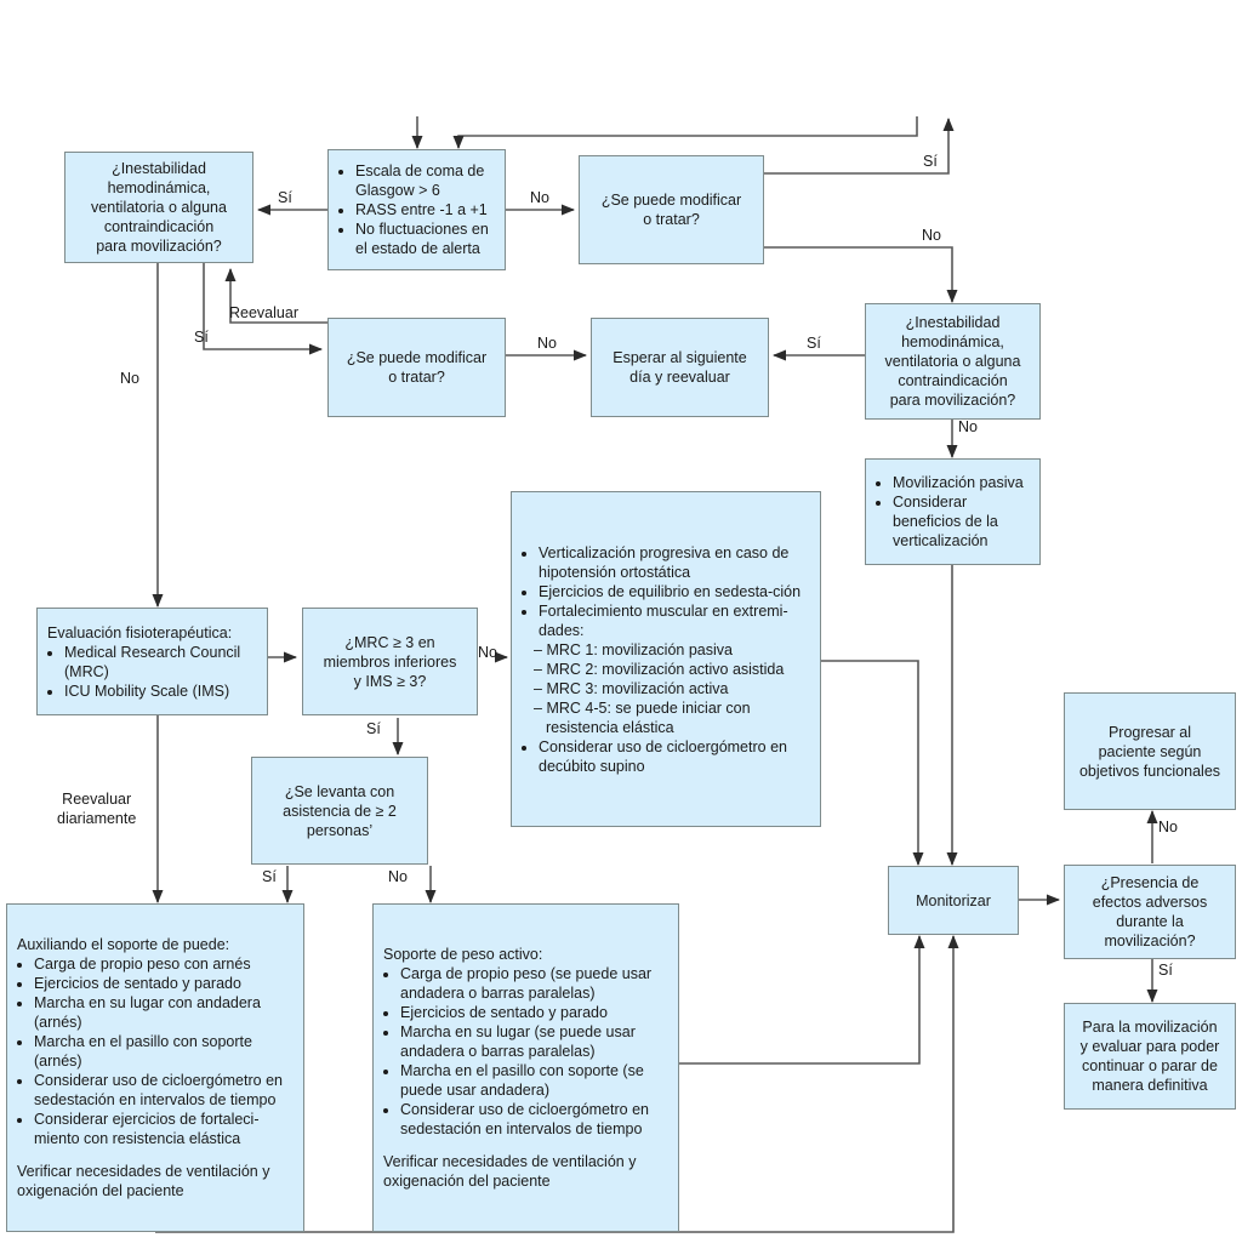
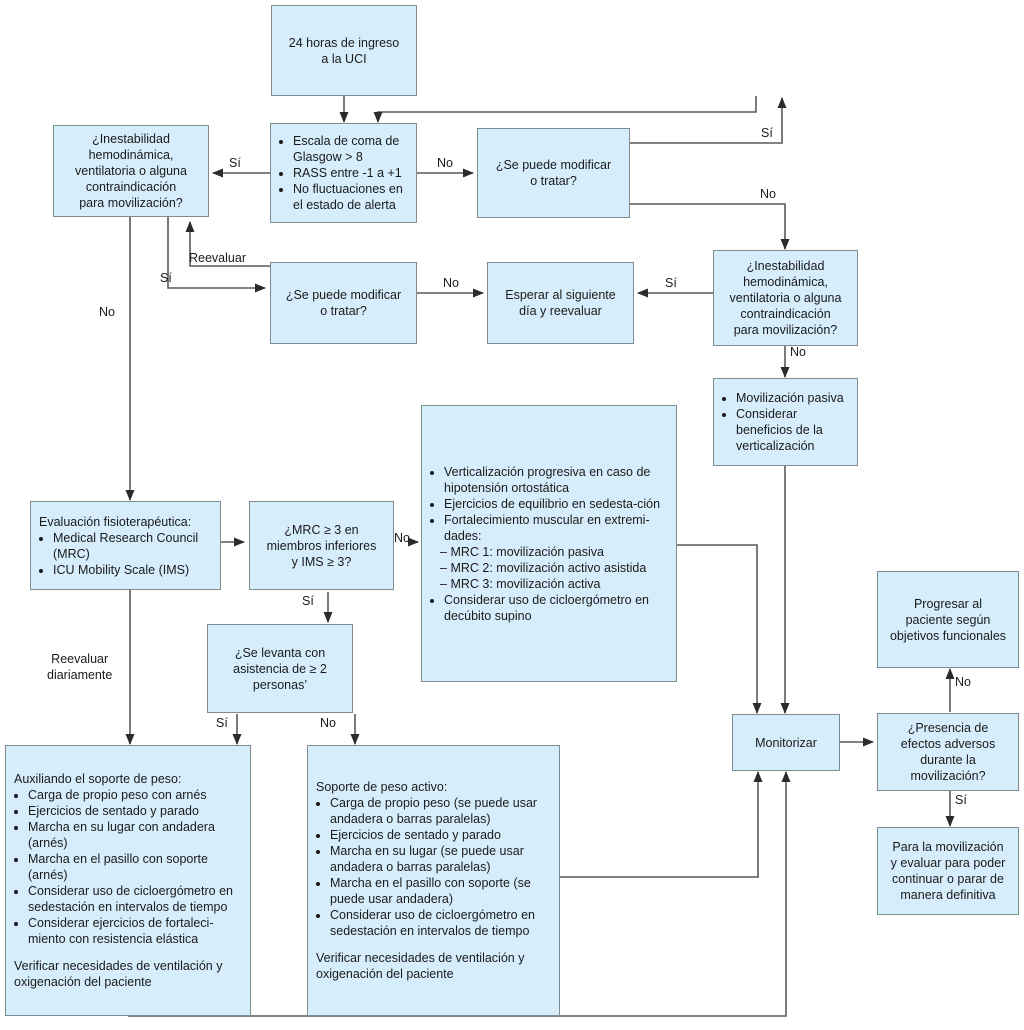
+ 24 horas de ingreso
+ a la UCI
- Escala de coma de Glasgow > 6
+ Escala de coma de Glasgow > 8
  RASS entre -1 a +1
  No fluctuaciones en el estado de alerta
  ¿Inestabilidad
  hemodinámica,
  ventilatoria o alguna
  contraindicación
  para movilización?
  ¿Se puede modificar
  o tratar?
  ¿Se puede modificar
  o tratar?
  Esperar al siguiente
  día y reevaluar
  ¿Inestabilidad
  hemodinámica,
  ventilatoria o alguna
  contraindicación
  para movilización?
  Movilización pasiva
  Considerar beneficios de la verticalización
  Evaluación fisioterapéutica:
  Medical Research Council (MRC)
  ICU Mobility Scale (IMS)
  ¿MRC ≥ 3 en
  miembros inferiores
  y IMS ≥ 3?
  ¿Se levanta con
  asistencia de ≥ 2
  personas’
  Verticalización progresiva en caso de hipotensión ortostática
  Ejercicios de equilibrio en sedesta-ción
  Fortalecimiento muscular en extremi-dades:
  – MRC 1: movilización pasiva
  – MRC 2: movilización activo asistida
  – MRC 3: movilización activa
- – MRC 4-5: se puede iniciar con resistencia elástica
  Considerar uso de cicloergómetro en decúbito supino
- Auxiliando el soporte de puede:
+ Auxiliando el soporte de peso:
  Carga de propio peso con arnés
  Ejercicios de sentado y parado
  Marcha en su lugar con andadera (arnés)
  Marcha en el pasillo con soporte (arnés)
  Considerar uso de cicloergómetro en sedestación en intervalos de tiempo
  Considerar ejercicios de fortaleci-miento con resistencia elástica
  Verificar necesidades de ventilación y oxigenación del paciente
  Soporte de peso activo:
  Carga de propio peso (se puede usar andadera o barras paralelas)
  Ejercicios de sentado y parado
  Marcha en su lugar (se puede usar andadera o barras paralelas)
  Marcha en el pasillo con soporte (se puede usar andadera)
  Considerar uso de cicloergómetro en sedestación en intervalos de tiempo
  Verificar necesidades de ventilación y oxigenación del paciente
  Monitorizar
  ¿Presencia de
  efectos adversos
  durante la
  movilización?
  Progresar al
  paciente según
  objetivos funcionales
  Para la movilización
  y evaluar para poder
  continuar o parar de
  manera definitiva
  Sí
  No
  Sí
  No
  Reevaluar
  Sí
  No
  No
  Sí
  No
  No
  Sí
  Reevaluar
  diariamente
  Sí
  No
  No
  Sí
